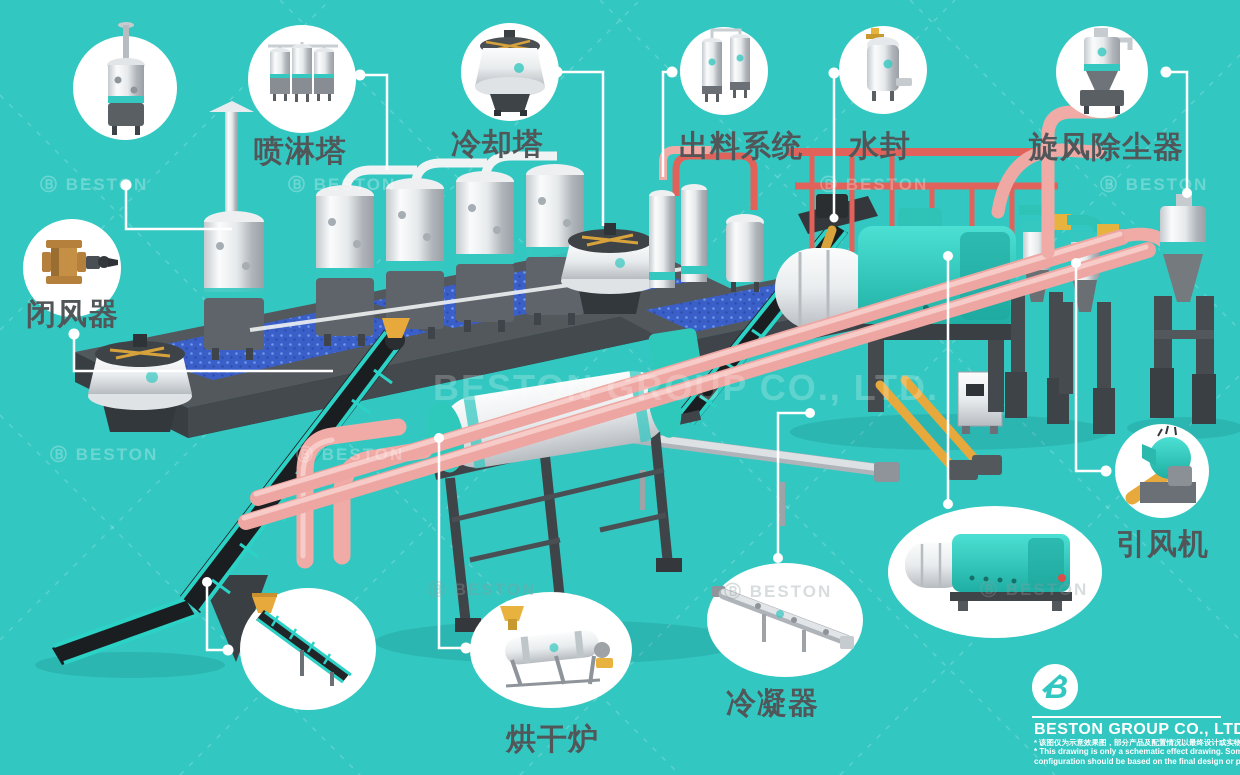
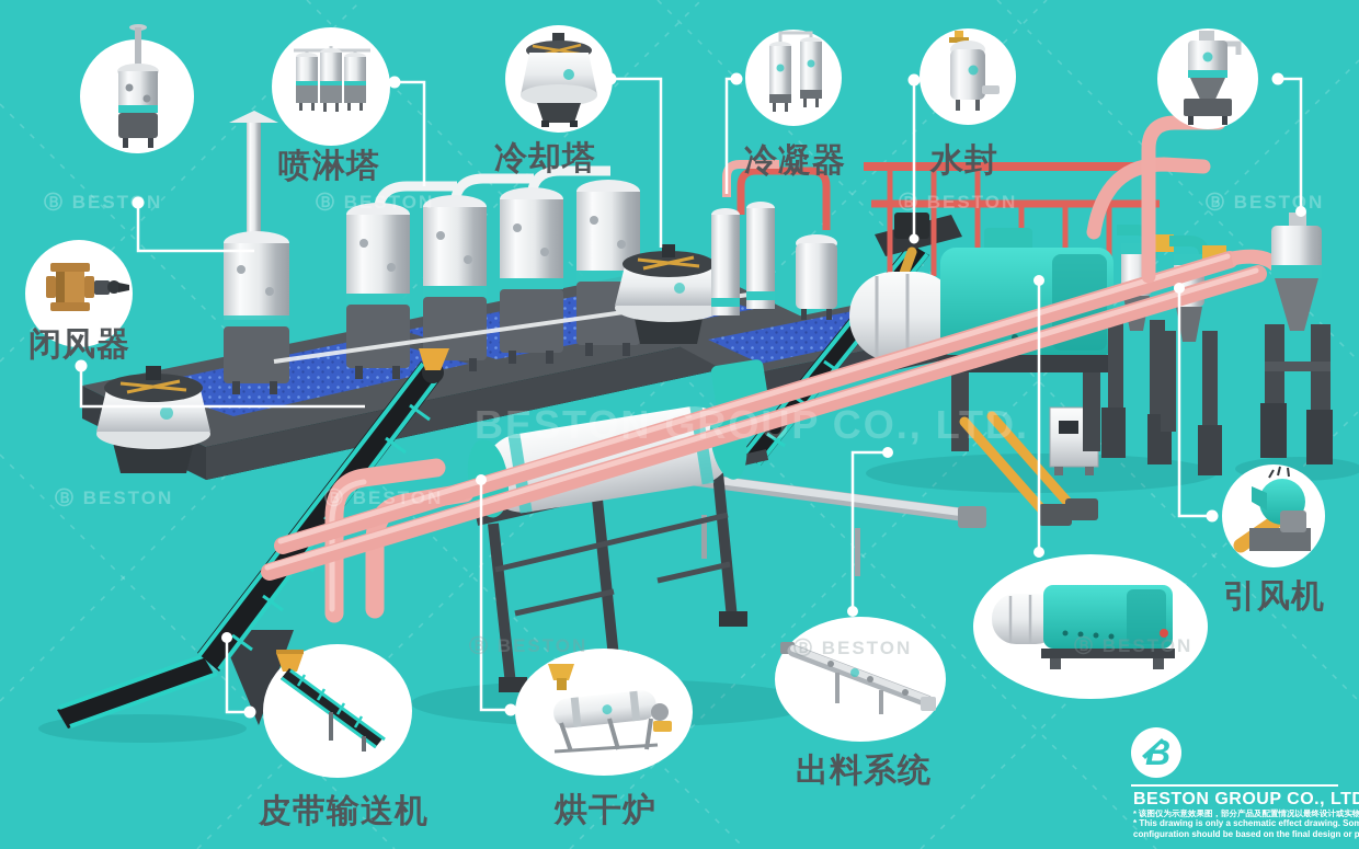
  BESTON GROUP CO., LTD.
  Ⓑ BESTN
  Ⓑ BESTON
  Ⓑ BESTON
  Ⓑ BESTN
  Ⓑ BESTON
  Ⓑ BESTON
  Ⓑ BESTON
  Ⓑ BESTON
  Ⓑ BESTON
  喷淋塔
  冷却塔
- 出料系统
+ 冷凝器
  水封
- 旋风除尘器
  闭风器
  引风机
- 冷凝器
+ 出料系统
  烘干炉
+ 皮带输送机
  B
  BESTON GROUP CO., LTD
  * 该图仅为示意效果图，部分产品及配置情况以最终设计或实物
  * This drawing is only a schematic effect drawing. Som
  configuration should be based on the final design or p
